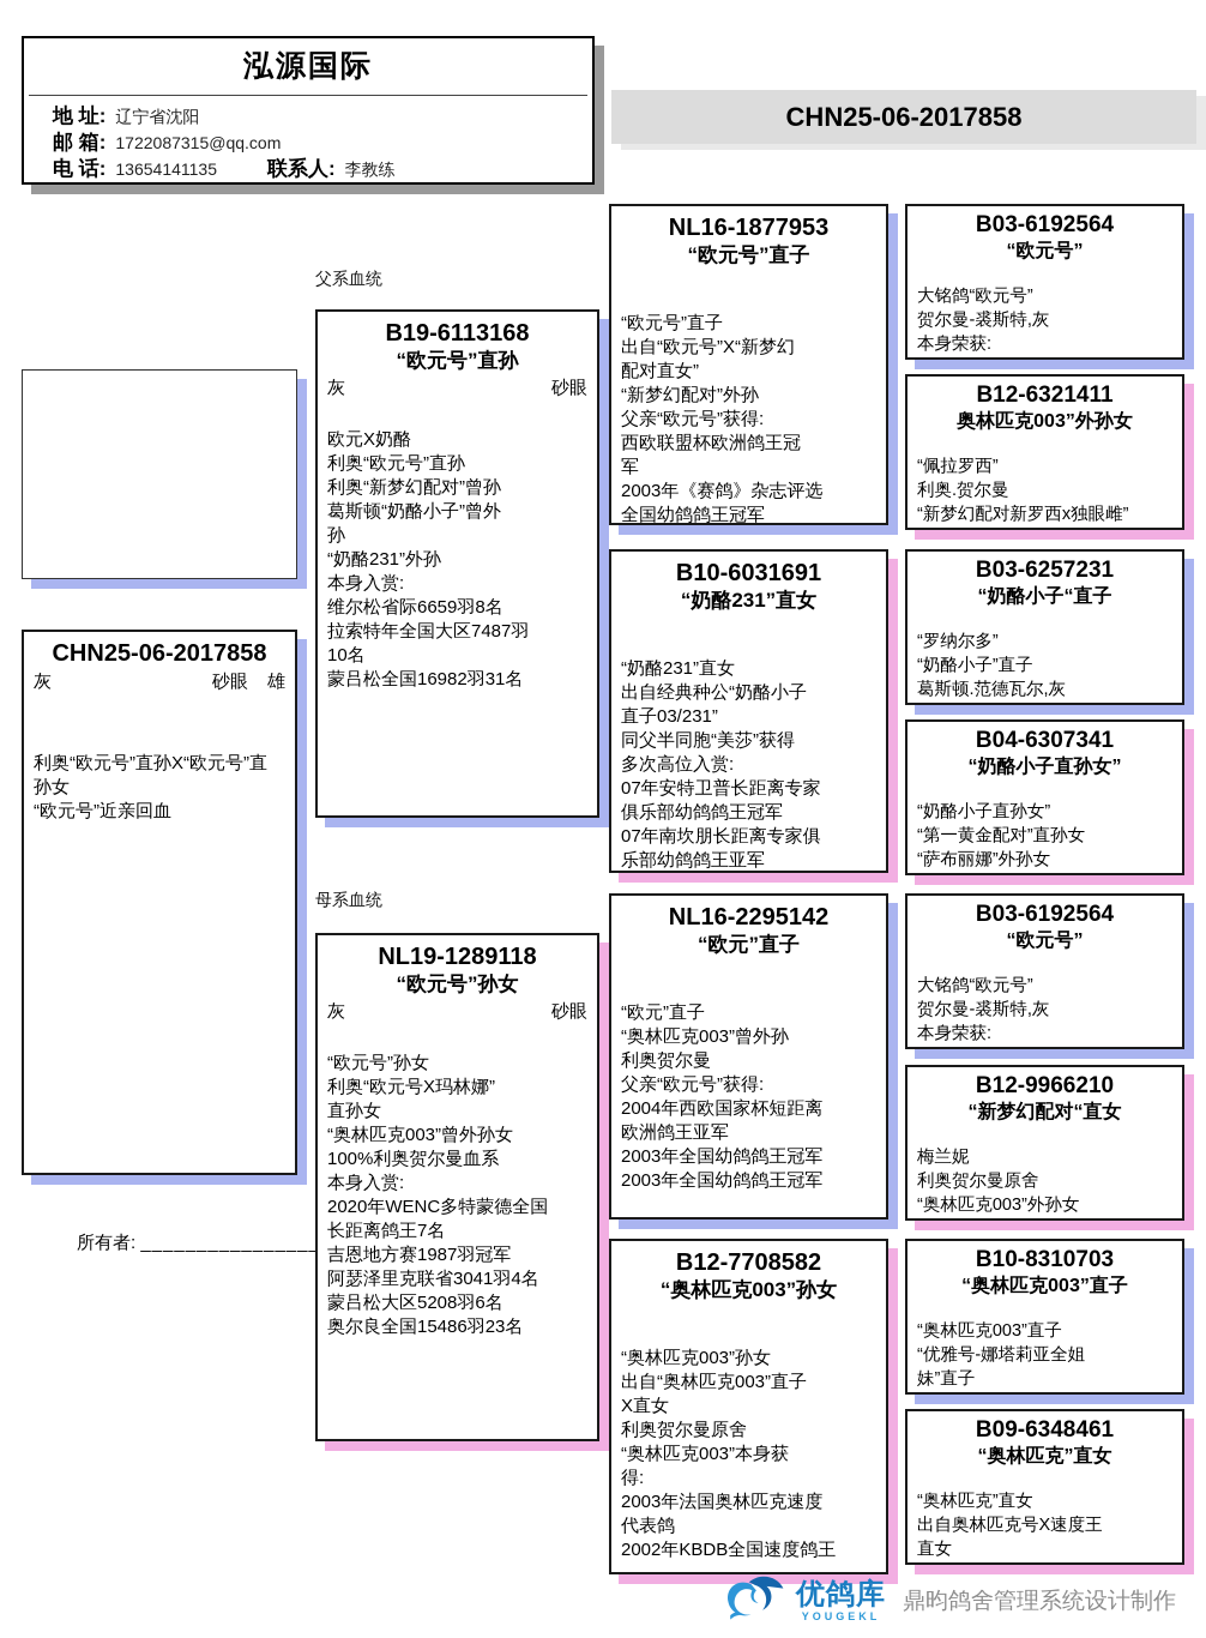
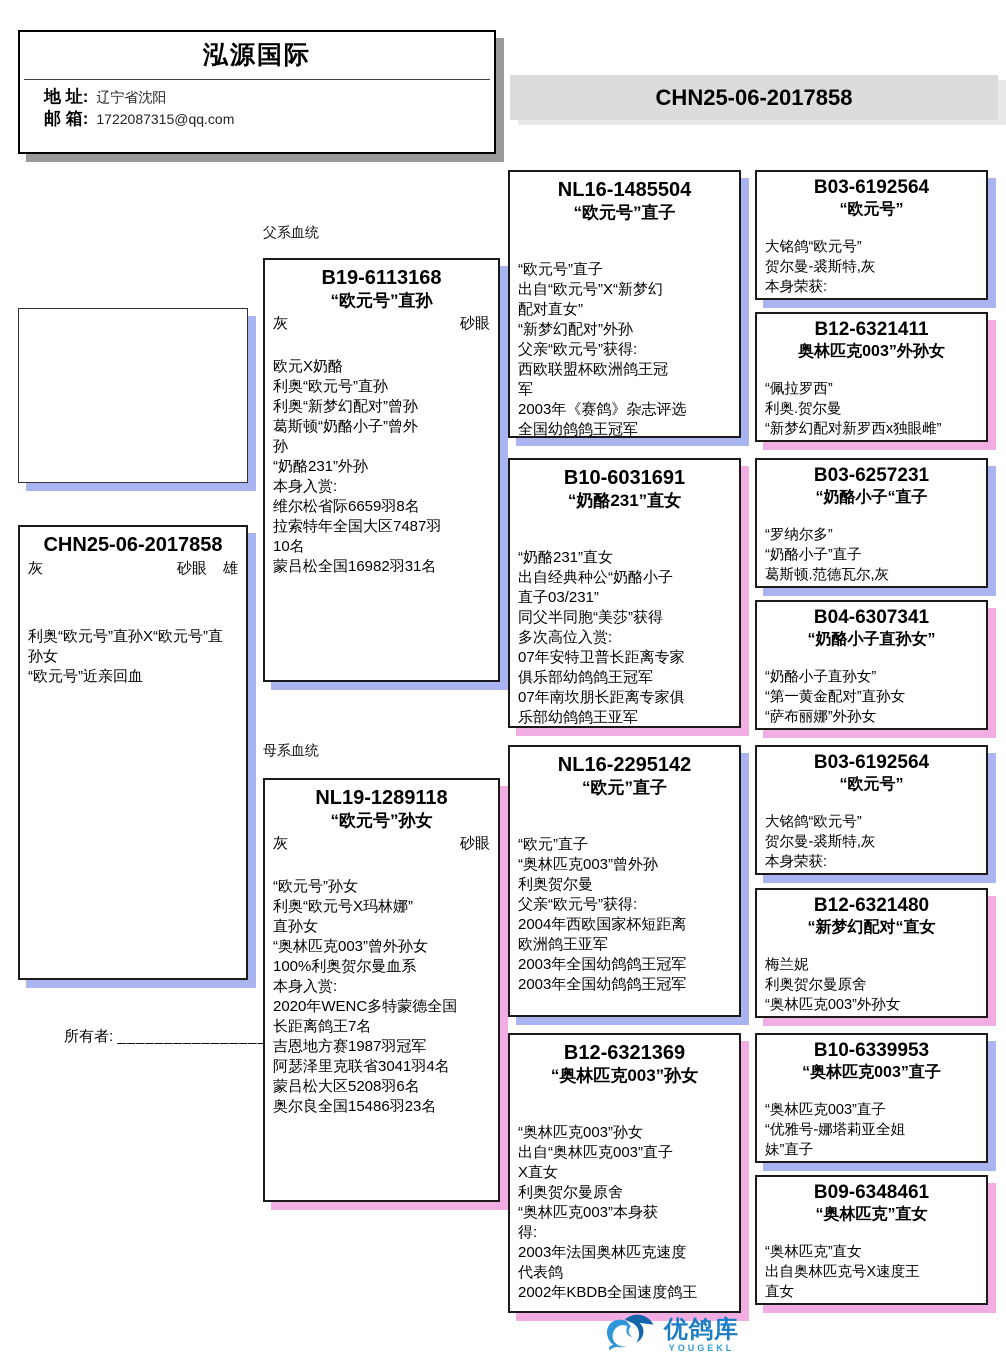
  泓源国际
  地 址: 辽宁省沈阳
  邮 箱: 1722087315@qq.com
- 电 话: 13654141135 联系人: 李教练
  CHN25-06-2017858
  CHN25-06-2017858
  灰
  砂眼 雄
  利奥“欧元号”直孙X“欧元号”直
  孙女
  “欧元号”近亲回血
  所有者: _______________
  父系血统
  母系血统
  B19-6113168
  “欧元号”直孙
  灰
  砂眼
  欧元X奶酪
  利奥“欧元号”直孙
  利奥“新梦幻配对”曾孙
  葛斯顿“奶酪小子”曾外
  孙
  “奶酪231”外孙
  本身入赏:
  维尔松省际6659羽8名
  拉索特年全国大区7487羽
  10名
  蒙吕松全国16982羽31名
  NL19-1289118
  “欧元号”孙女
  灰
  砂眼
  “欧元号”孙女
  利奥“欧元号X玛林娜”
  直孙女
  “奥林匹克003”曾外孙女
  100%利奥贺尔曼血系
  本身入赏:
  2020年WENC多特蒙德全国
  长距离鸽王7名
  吉恩地方赛1987羽冠军
  阿瑟泽里克联省3041羽4名
  蒙吕松大区5208羽6名
  奥尔良全国15486羽23名
- NL16-1877953
+ NL16-1485504
  “欧元号”直子
  “欧元号”直子
  出自“欧元号”X“新梦幻
  配对直女”
  “新梦幻配对”外孙
  父亲“欧元号”获得:
  西欧联盟杯欧洲鸽王冠
  军
  2003年《赛鸽》杂志评选
  全国幼鸽鸽王冠军
  B10-6031691
  “奶酪231”直女
  “奶酪231”直女
  出自经典种公“奶酪小子
  直子03/231”
  同父半同胞“美莎”获得
  多次高位入赏:
  07年安特卫普长距离专家
  俱乐部幼鸽鸽王冠军
  07年南坎朋长距离专家俱
  乐部幼鸽鸽王亚军
  NL16-2295142
  “欧元”直子
  “欧元”直子
  “奥林匹克003”曾外孙
  利奥贺尔曼
  父亲“欧元号”获得:
  2004年西欧国家杯短距离
  欧洲鸽王亚军
  2003年全国幼鸽鸽王冠军
  2003年全国幼鸽鸽王冠军
- B12-7708582
+ B12-6321369
  “奥林匹克003”孙女
  “奥林匹克003”孙女
  出自“奥林匹克003”直子
  X直女
  利奥贺尔曼原舍
  “奥林匹克003”本身获
  得:
  2003年法国奥林匹克速度
  代表鸽
  2002年KBDB全国速度鸽王
  B03-6192564
  “欧元号”
  大铭鸽“欧元号”
  贺尔曼-裘斯特,灰
  本身荣获:
  B12-6321411
  奥林匹克003”外孙女
  “佩拉罗西”
  利奥.贺尔曼
  “新梦幻配对新罗西x独眼雌”
  B03-6257231
  “奶酪小子“直子
  “罗纳尔多”
  “奶酪小子”直子
  葛斯顿.范德瓦尔,灰
  B04-6307341
  “奶酪小子直孙女”
  “奶酪小子直孙女”
  “第一黄金配对”直孙女
  “萨布丽娜”外孙女
  B03-6192564
  “欧元号”
  大铭鸽“欧元号”
  贺尔曼-裘斯特,灰
  本身荣获:
- B12-9966210
+ B12-6321480
  “新梦幻配对“直女
  梅兰妮
  利奥贺尔曼原舍
  “奥林匹克003”外孙女
- B10-8310703
+ B10-6339953
  “奥林匹克003”直子
  “奥林匹克003”直子
  “优雅号-娜塔莉亚全姐
  妹”直子
  B09-6348461
  “奥林匹克”直女
  “奥林匹克”直女
  出自奥林匹克号X速度王
  直女
  优鸽库
  YOUGEKL
- 鼎昀鸽舍管理系统设计制作
